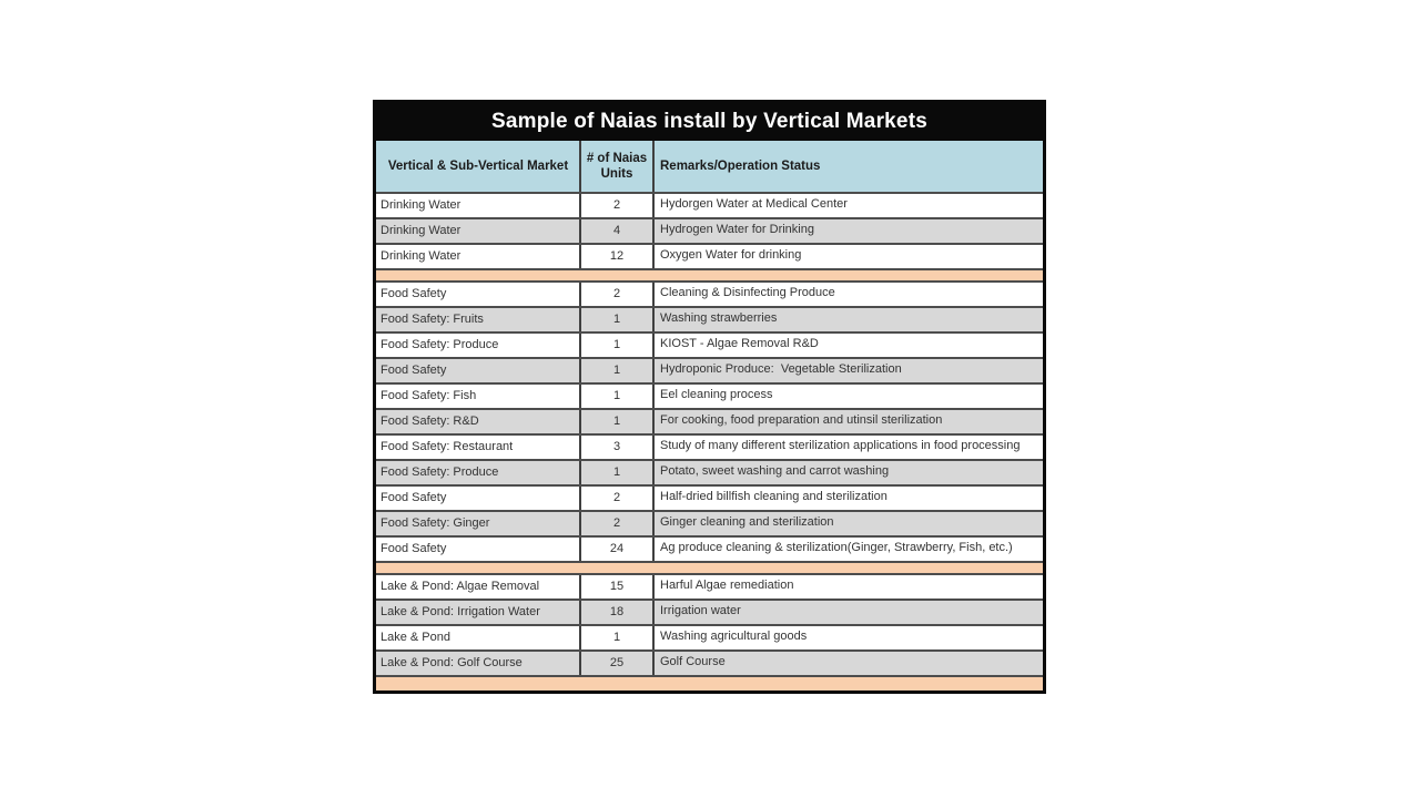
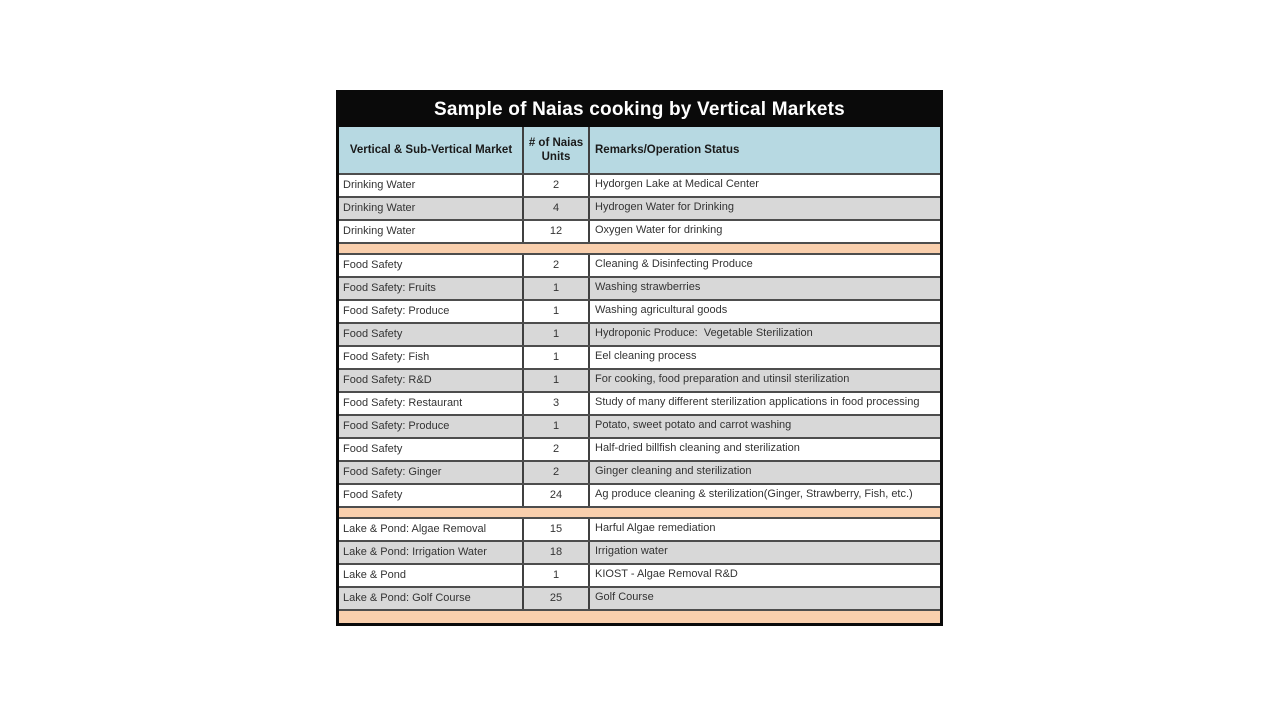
- Sample of Naias install by Vertical Markets
+ Sample of Naias cooking by Vertical Markets
  Vertical & Sub-Vertical Market
  # of Naias Units
  Remarks/Operation Status
  Drinking Water
  2
- Hydorgen Water at Medical Center
+ Hydorgen Lake at Medical Center
  Drinking Water
  4
  Hydrogen Water for Drinking
  Drinking Water
  12
  Oxygen Water for drinking
  Food Safety
  2
  Cleaning & Disinfecting Produce
  Food Safety: Fruits
  1
  Washing strawberries
  Food Safety: Produce
  1
- KIOST - Algae Removal R&D
+ Washing agricultural goods
  Food Safety
  1
  Hydroponic Produce: Vegetable Sterilization
  Food Safety: Fish
  1
  Eel cleaning process
  Food Safety: R&D
  1
  For cooking, food preparation and utinsil sterilization
  Food Safety: Restaurant
  3
  Study of many different sterilization applications in food processing
  Food Safety: Produce
  1
- Potato, sweet washing and carrot washing
+ Potato, sweet potato and carrot washing
  Food Safety
  2
  Half-dried billfish cleaning and sterilization
  Food Safety: Ginger
  2
  Ginger cleaning and sterilization
  Food Safety
  24
  Ag produce cleaning & sterilization(Ginger, Strawberry, Fish, etc.)
  Lake & Pond: Algae Removal
  15
  Harful Algae remediation
  Lake & Pond: Irrigation Water
  18
  Irrigation water
  Lake & Pond
  1
- Washing agricultural goods
+ KIOST - Algae Removal R&D
  Lake & Pond: Golf Course
  25
  Golf Course
